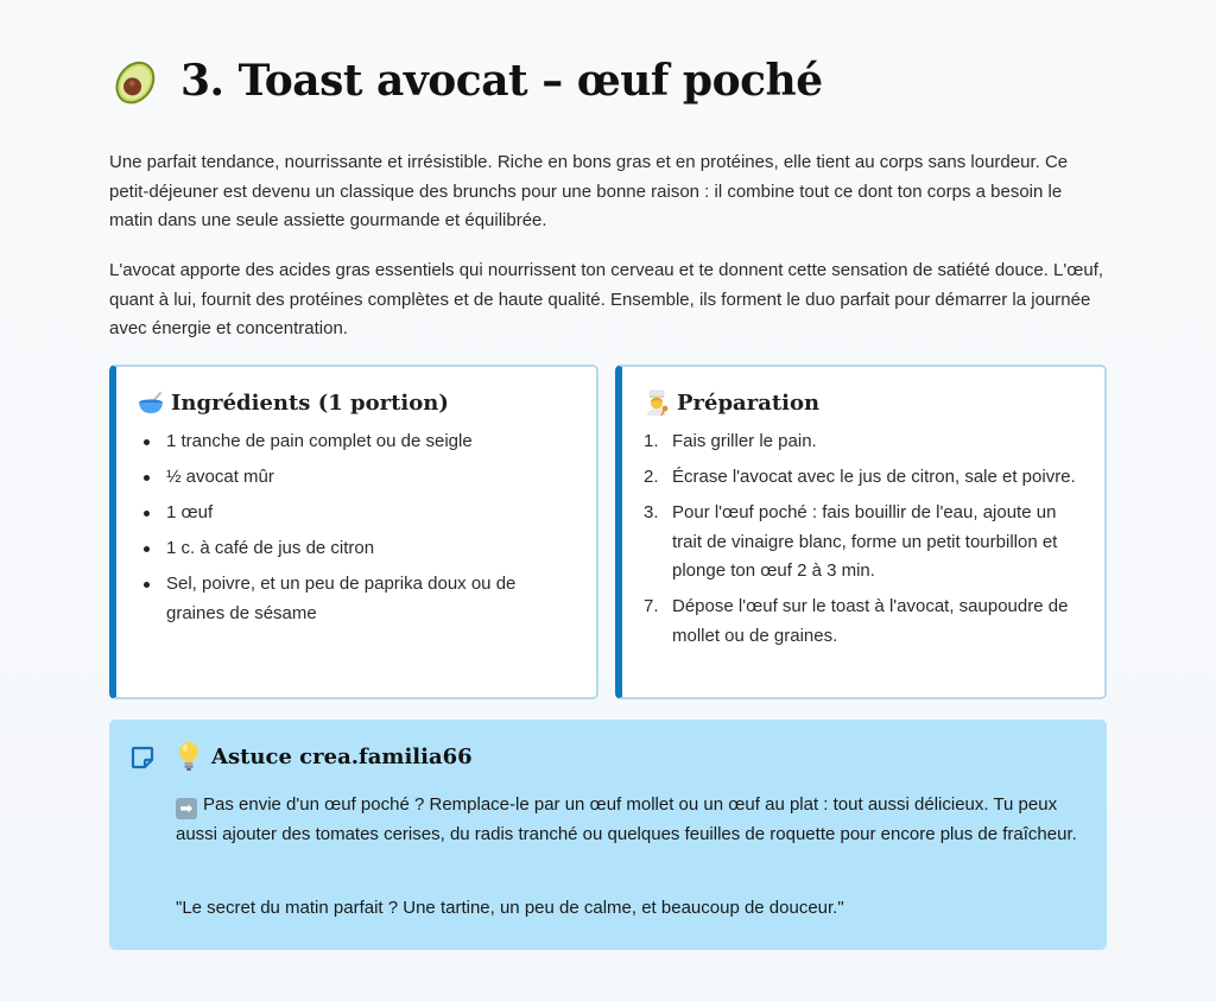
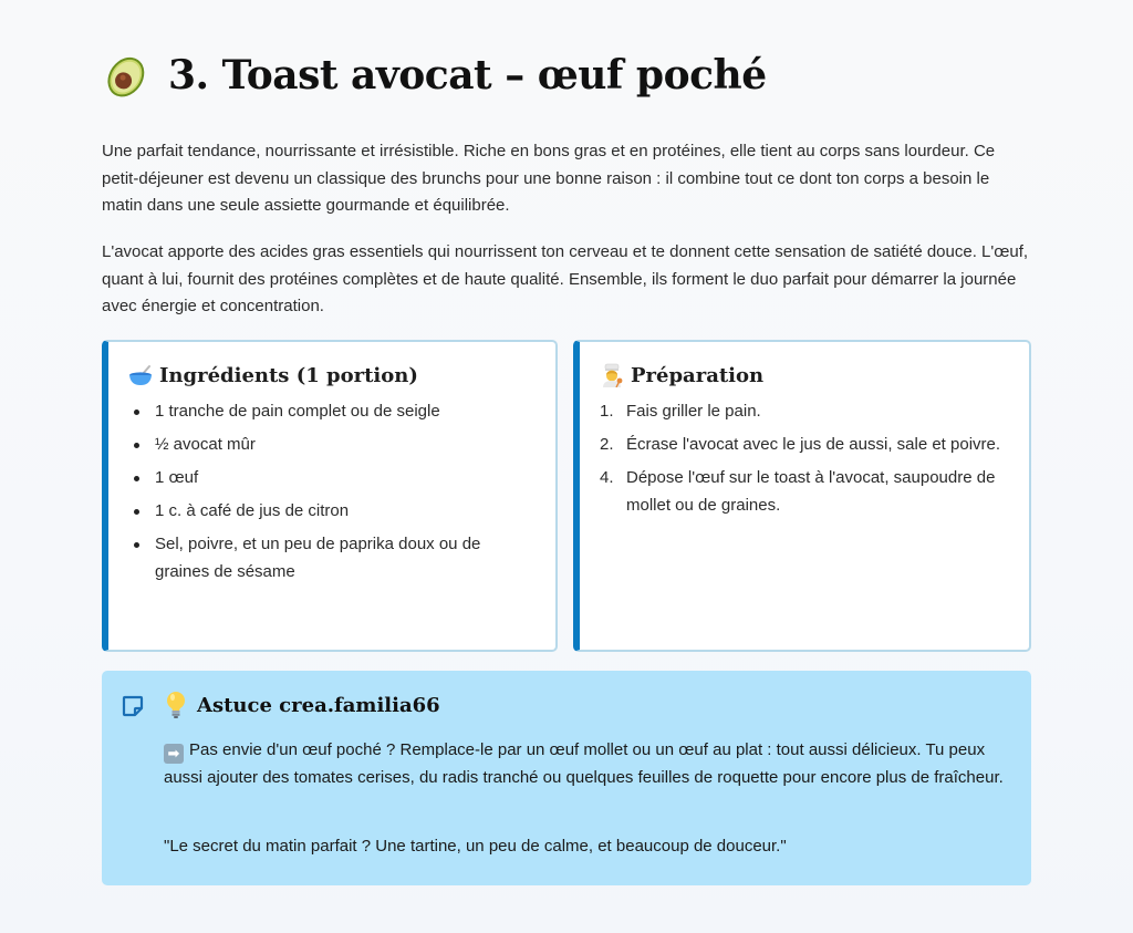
  3. Toast avocat – œuf poché
  Une parfait tendance, nourrissante et irrésistible. Riche en bons gras et en protéines, elle tient au corps sans lourdeur. Ce petit-déjeuner est devenu un classique des brunchs pour une bonne raison : il combine tout ce dont ton corps a besoin le matin dans une seule assiette gourmande et équilibrée.
  L'avocat apporte des acides gras essentiels qui nourrissent ton cerveau et te donnent cette sensation de satiété douce. L'œuf, quant à lui, fournit des protéines complètes et de haute qualité. Ensemble, ils forment le duo parfait pour démarrer la journée avec énergie et concentration.
  Ingrédients (1 portion)
  1 tranche de pain complet ou de seigle
  ½ avocat mûr
  1 œuf
  1 c. à café de jus de citron
  Sel, poivre, et un peu de paprika doux ou de graines de sésame
  Préparation
  1.
  Fais griller le pain.
  2.
- Écrase l'avocat avec le jus de citron, sale et poivre.
+ Écrase l'avocat avec le jus de aussi, sale et poivre.
- 3.
- Pour l'œuf poché : fais bouillir de l'eau, ajoute un trait de vinaigre blanc, forme un petit tourbillon et plonge ton œuf 2 à 3 min.
- 7.
+ 4.
  Dépose l'œuf sur le toast à l'avocat, saupoudre de mollet ou de graines.
  Astuce crea.familia66
  ➡ Pas envie d'un œuf poché ? Remplace-le par un œuf mollet ou un œuf au plat : tout aussi délicieux. Tu peux aussi ajouter des tomates cerises, du radis tranché ou quelques feuilles de roquette pour encore plus de fraîcheur.
  "Le secret du matin parfait ? Une tartine, un peu de calme, et beaucoup de douceur."
